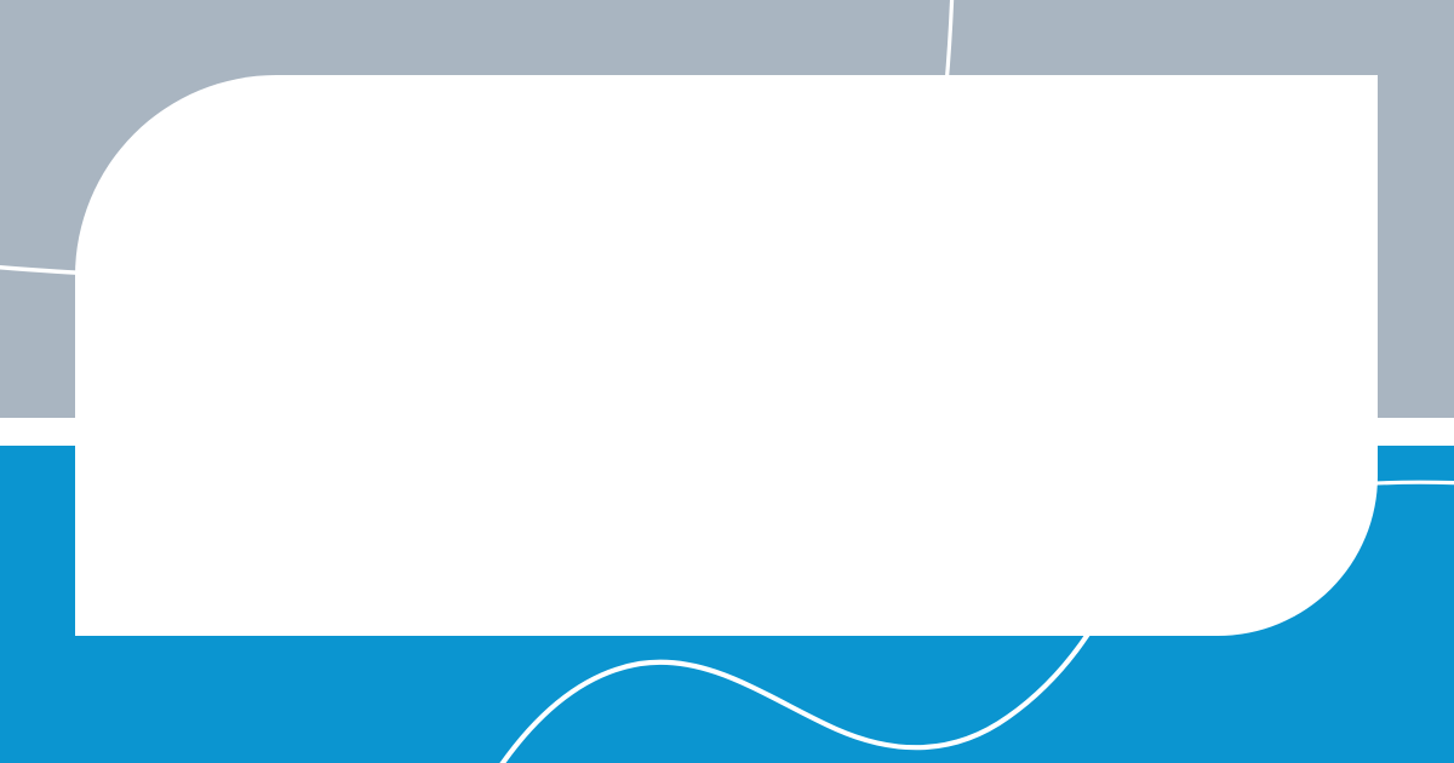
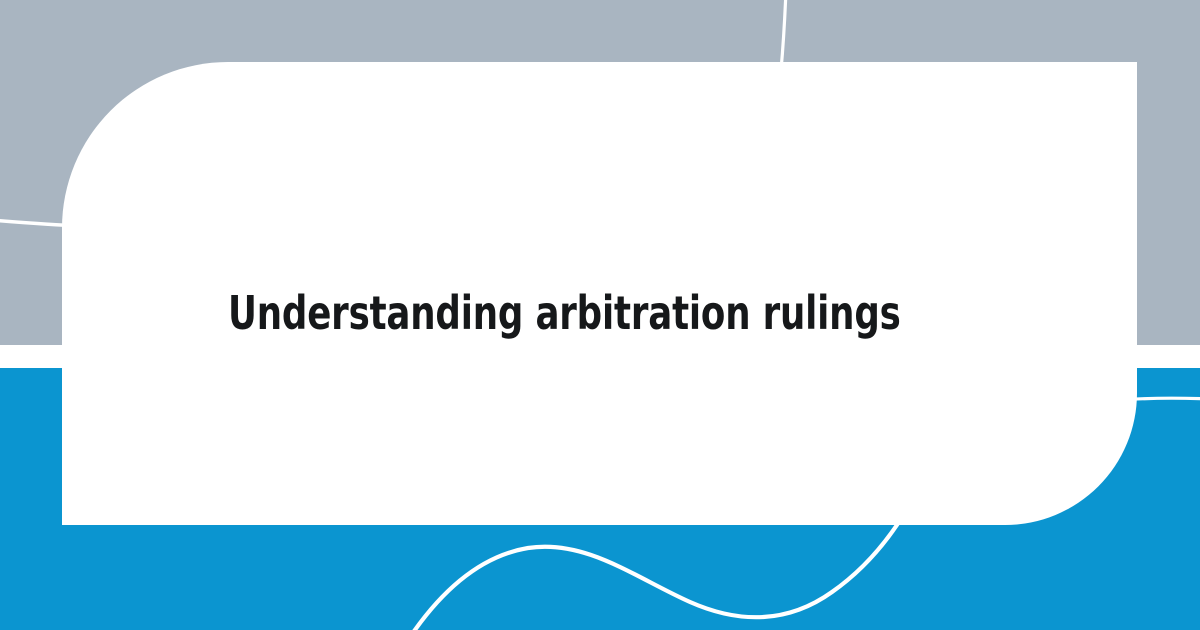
+ Understanding arbitration rulings
